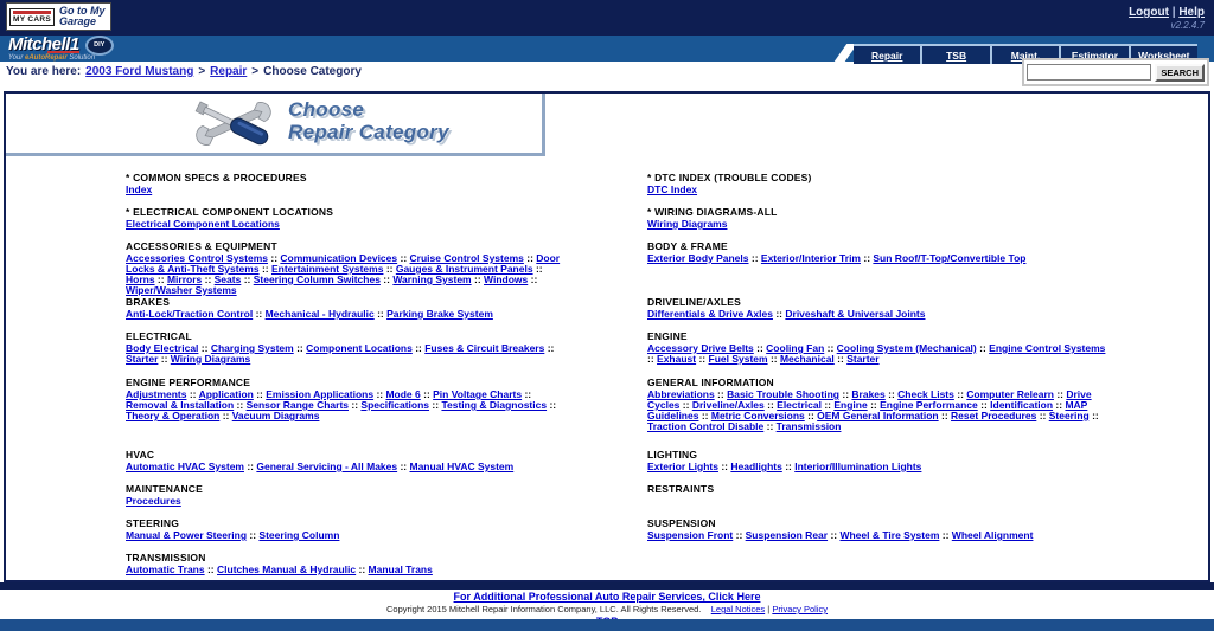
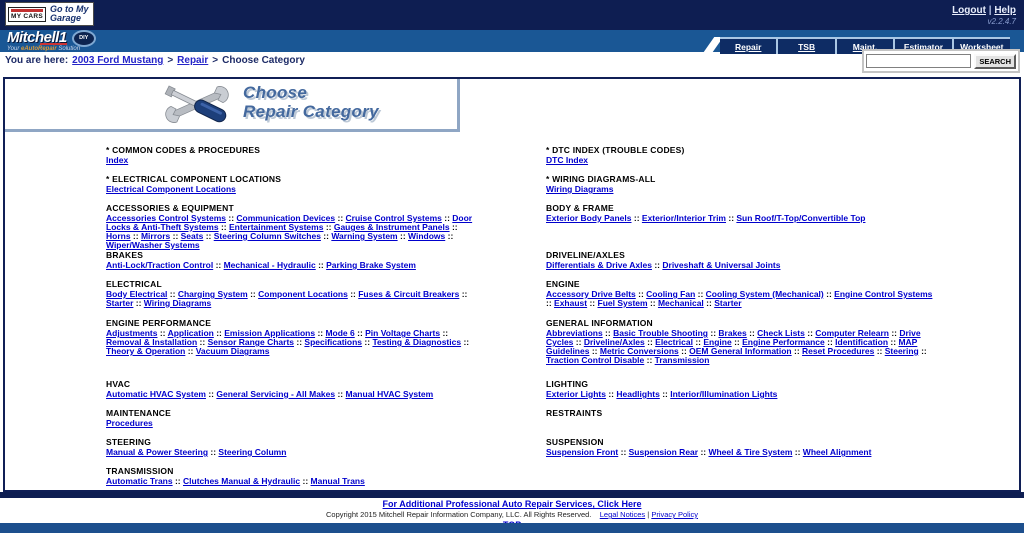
  Go to My
  Garage
  Logout | Help
  v2.2.4.7
  Repair
  TSB
  Maint.
  Estimator
  Worksheet
  Mitchell1
  You are here:
  2003 Ford Mustang
  >
  Repair
  >
  Choose Category
  SEARCH
  Choose
  Repair Category
- * COMMON SPECS & PROCEDURES
+ * COMMON CODES & PROCEDURES
  Index
  * DTC INDEX (TROUBLE CODES)
  DTC Index
  * ELECTRICAL COMPONENT LOCATIONS
  Electrical Component Locations
  * WIRING DIAGRAMS-ALL
  Wiring Diagrams
  ACCESSORIES & EQUIPMENT
  Accessories Control Systems :: Communication Devices :: Cruise Control Systems :: Door Locks & Anti-Theft Systems :: Entertainment Systems :: Gauges & Instrument Panels :: Horns :: Mirrors :: Seats :: Steering Column Switches :: Warning System :: Windows :: Wiper/Washer Systems
  BODY & FRAME
  Exterior Body Panels :: Exterior/Interior Trim :: Sun Roof/T-Top/Convertible Top
  BRAKES
  Anti-Lock/Traction Control :: Mechanical - Hydraulic :: Parking Brake System
  DRIVELINE/AXLES
  Differentials & Drive Axles :: Driveshaft & Universal Joints
  ELECTRICAL
  Body Electrical :: Charging System :: Component Locations :: Fuses & Circuit Breakers :: Starter :: Wiring Diagrams
  ENGINE
  Accessory Drive Belts :: Cooling Fan :: Cooling System (Mechanical) :: Engine Control Systems :: Exhaust :: Fuel System :: Mechanical :: Starter
  ENGINE PERFORMANCE
  Adjustments :: Application :: Emission Applications :: Mode 6 :: Pin Voltage Charts :: Removal & Installation :: Sensor Range Charts :: Specifications :: Testing & Diagnostics :: Theory & Operation :: Vacuum Diagrams
  GENERAL INFORMATION
  Abbreviations :: Basic Trouble Shooting :: Brakes :: Check Lists :: Computer Relearn :: Drive Cycles :: Driveline/Axles :: Electrical :: Engine :: Engine Performance :: Identification :: MAP Guidelines :: Metric Conversions :: OEM General Information :: Reset Procedures :: Steering :: Traction Control Disable :: Transmission
  HVAC
  Automatic HVAC System :: General Servicing - All Makes :: Manual HVAC System
  LIGHTING
  Exterior Lights :: Headlights :: Interior/Illumination Lights
  MAINTENANCE
  Procedures
  RESTRAINTS
  STEERING
  Manual & Power Steering :: Steering Column
  SUSPENSION
  Suspension Front :: Suspension Rear :: Wheel & Tire System :: Wheel Alignment
  TRANSMISSION
  Automatic Trans :: Clutches Manual & Hydraulic :: Manual Trans
  For Additional Professional Auto Repair Services, Click Here
  Copyright 2015 Mitchell Repair Information Company, LLC. All Rights Reserved. Legal Notices | Privacy Policy
